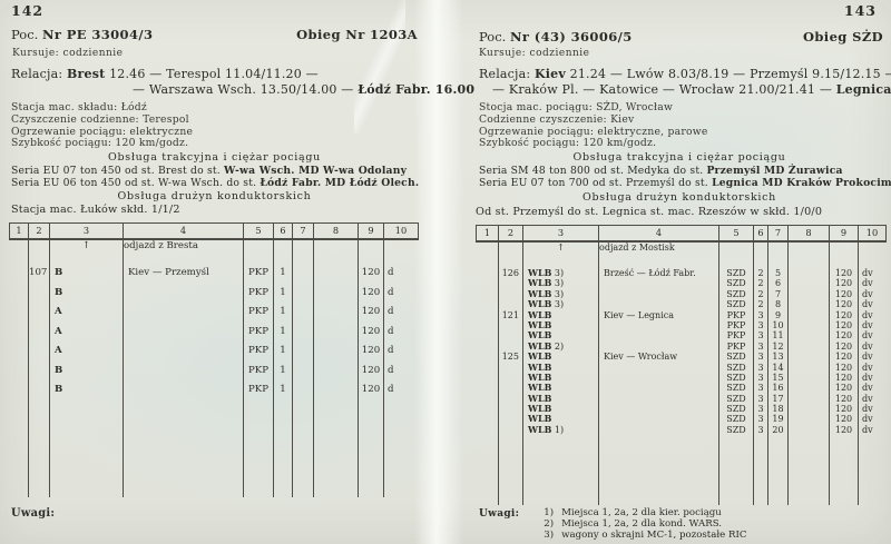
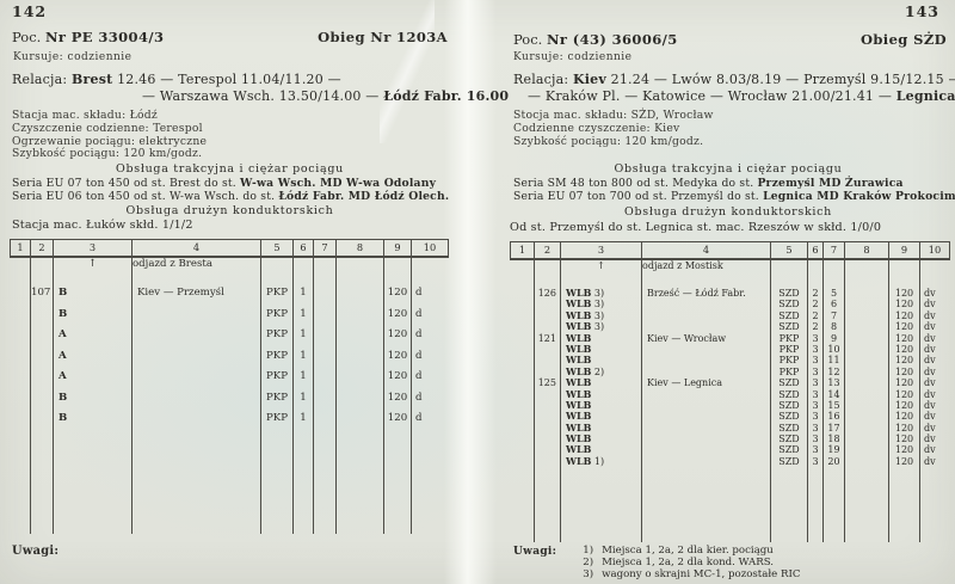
  142
  Poc. Nr PE 33004/3
  Obieg Nr 1203A
  Kursuje: codziennie
  Relacja: Brest 12.46 — Terespol 11.04/11.20 —
  — Warszawa Wsch. 13.50/14.00 — Łódź Fabr. 16.00
  Stacja mac. składu: Łódź
  Czyszczenie codzienne: Terespol
  Ogrzewanie pociągu: elektryczne
  Szybkość pociągu: 120 km/godz.
  Obsługa trakcyjna i ciężar pociągu
  Seria EU 07 ton 450 od st. Brest do st. W-wa Wsch. MD W-wa Odolany
  Seria EU 06 ton 450 od st. W-wa Wsch. do st. Łódź Fabr. MD Łódź Olech.
  Obsługa drużyn konduktorskich
  Stacja mac. Łuków skłd. 1/1/2
  1	2	3	4	5	6	7	8	9	10
  		↑	odjazd z Bresta
  	107	B	Kiev — Przemyśl	PKP	1			120	d
  		B		PKP	1			120	d
  		A		PKP	1			120	d
  		A		PKP	1			120	d
  		A		PKP	1			120	d
  		B		PKP	1			120	d
  		B		PKP	1			120	d
  Uwagi:
  143
  Poc. Nr (43) 36006/5
  Obieg SŻD
  Kursuje: codziennie
  Relacja: Kiev 21.24 — Lwów 8.03/8.19 — Przemyśl 9.15/12.15
  — Kraków Pl. — Katowice — Wrocław 21.00/21.41 — Legnica
- Stocja mac. pociągu: SŻD, Wrocław
+ Stocja mac. składu: SŻD, Wrocław
  Codzienne czyszczenie: Kiev
- Ogrzewanie pociągu: elektryczne, parowe
  Szybkość pociągu: 120 km/godz.
  Obsługa trakcyjna i ciężar pociągu
  Seria SM 48 ton 800 od st. Medyka do st. Przemyśl MD Żurawica
  Seria EU 07 ton 700 od st. Przemyśl do st. Legnica MD Kraków Prokocim
  Obsługa drużyn konduktorskich
  Od st. Przemyśl do st. Legnica st. mac. Rzeszów w skłd. 1/0/0
  1	2	3	4	5	6	7	8	9	10
  		↑	odjazd z Mostisk
  	126	WLB 3)	Brześć — Łódź Fabr.	SŻD	2	5		120	dv
  		WLB 3)		SŻD	2	6		120	dv
  		WLB 3)		SŻD	2	7		120	dv
  		WLB 3)		SŻD	2	8		120	dv
- 	121	WLB	Kiev — Legnica	PKP	3	9		120	dv
+ 	121	WLB	Kiev — Wrocław	PKP	3	9		120	dv
  		WLB		PKP	3	10		120	dv
  		WLB		PKP	3	11		120	dv
  		WLB 2)		PKP	3	12		120	dv
- 	125	WLB	Kiev — Wrocław	SŻD	3	13		120	dv
+ 	125	WLB	Kiev — Legnica	SŻD	3	13		120	dv
  		WLB		SŻD	3	14		120	dv
  		WLB		SŻD	3	15		120	dv
  		WLB		SŻD	3	16		120	dv
  		WLB		SŻD	3	17		120	dv
  		WLB		SŻD	3	18		120	dv
  		WLB		SŻD	3	19		120	dv
  		WLB 1)		SŻD	3	20		120	dv
  Uwagi:
  1)
  2)
  3)
  Miejsca 1, 2a, 2 dla kier. pociągu
  Miejsca 1, 2a, 2 dla kond. WARS.
  wagony o skrajni MC-1, pozostałe RIC
